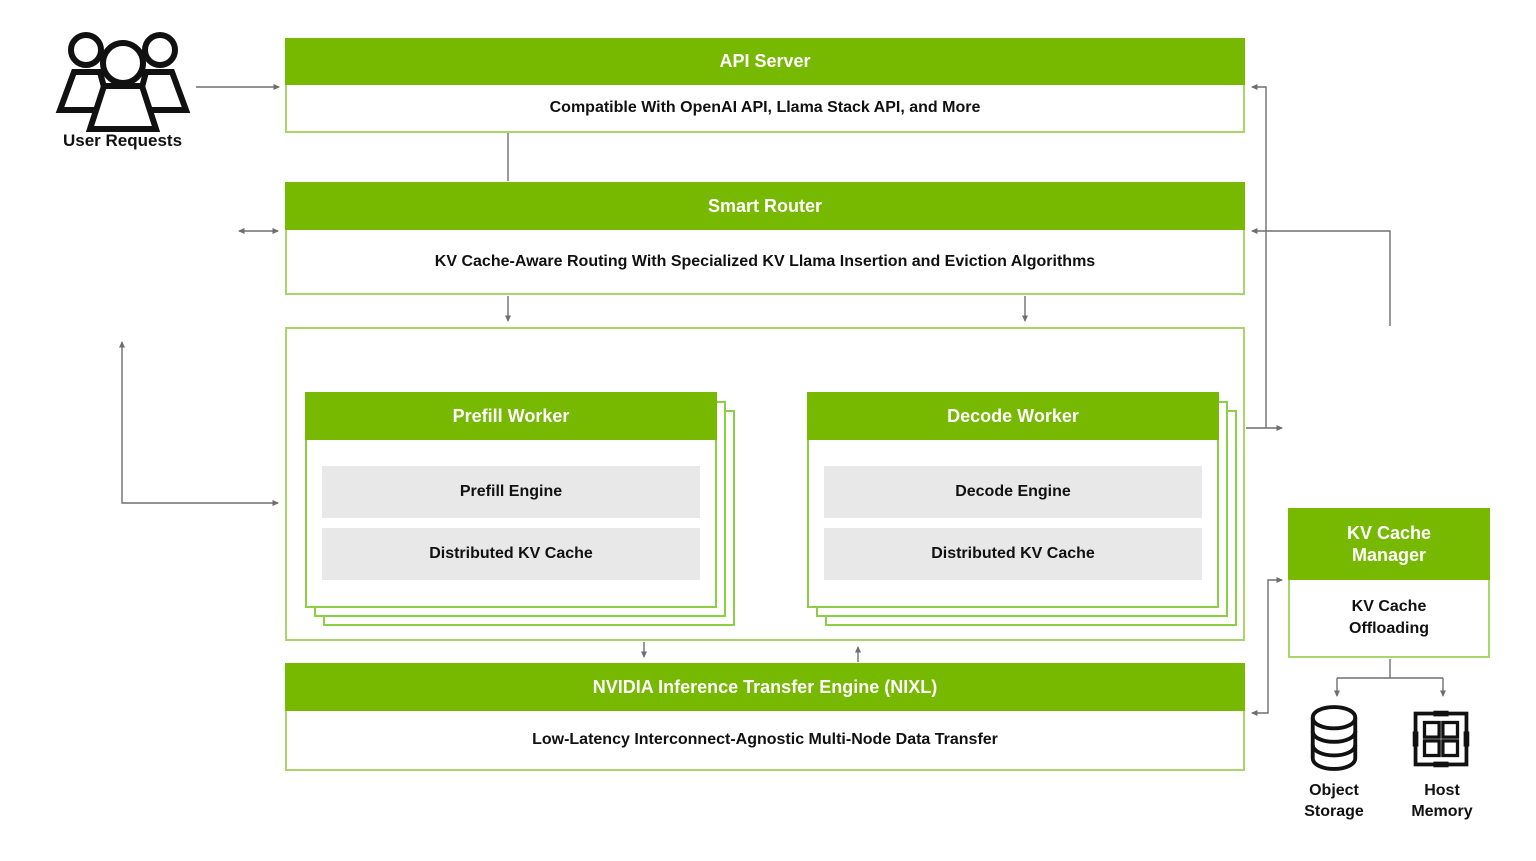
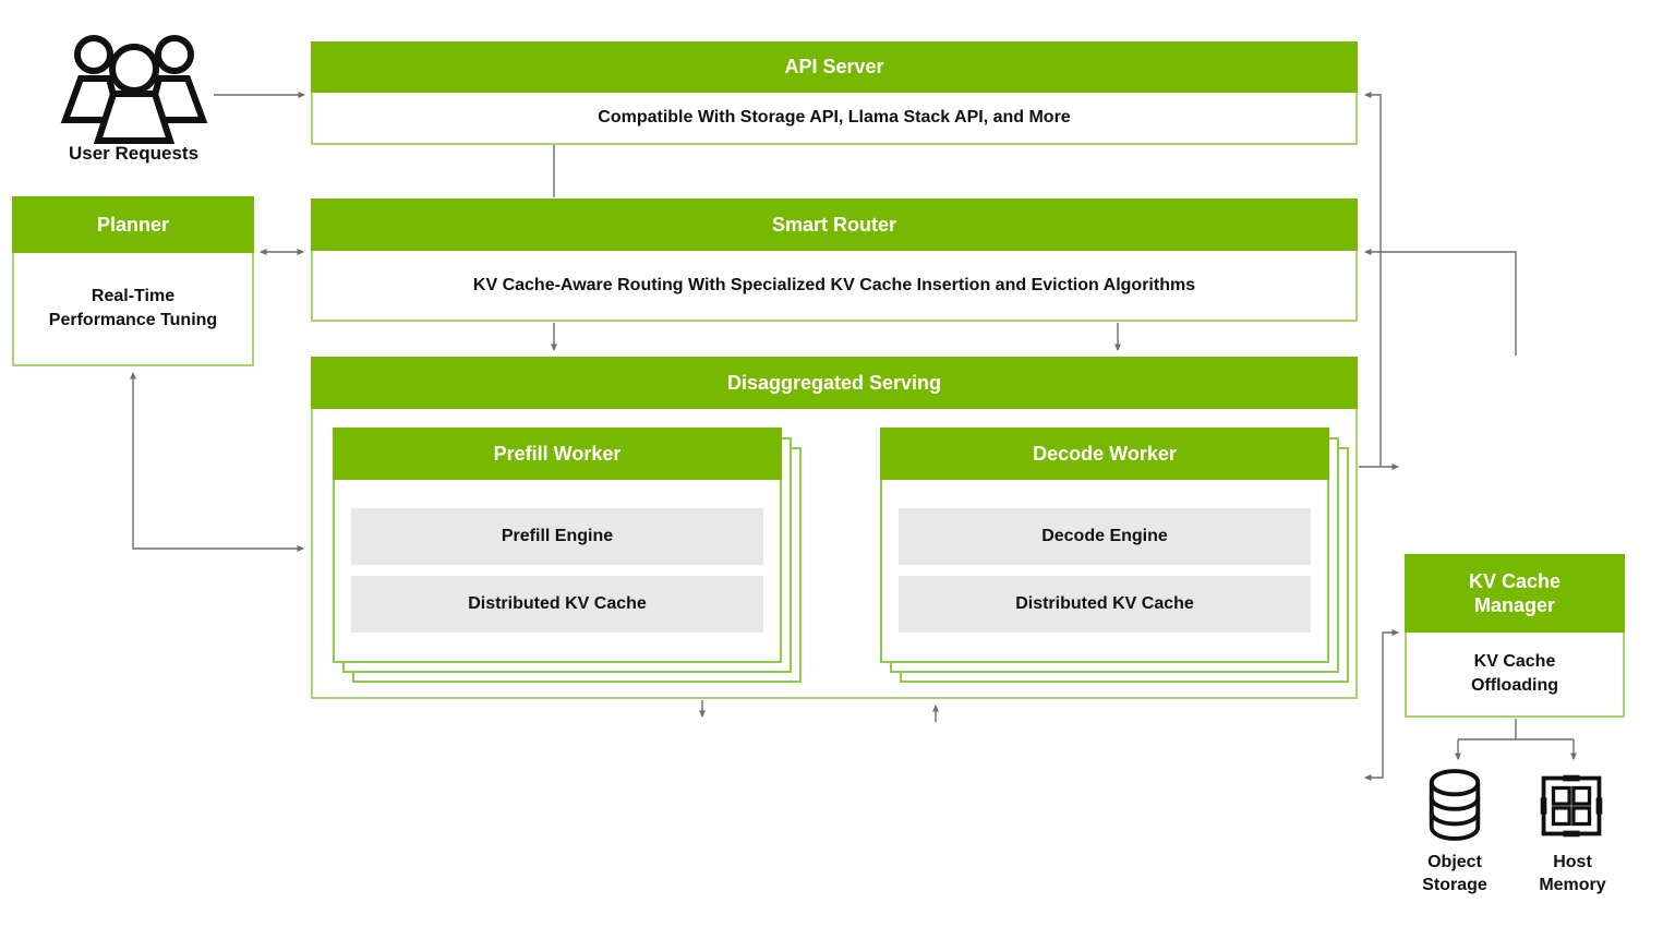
  User Requests
  API Server
- Compatible With OpenAI API, Llama Stack API, and More
+ Compatible With Storage API, Llama Stack API, and More
+ Planner
+ Real-Time Performance Tuning
  Smart Router
- KV Cache-Aware Routing With Specialized KV Llama Insertion and Eviction Algorithms
+ KV Cache-Aware Routing With Specialized KV Cache Insertion and Eviction Algorithms
+ Disaggregated Serving
  Prefill Worker
  Prefill Engine
  Distributed KV Cache
  Decode Worker
  Decode Engine
  Distributed KV Cache
  KV Cache Manager
  KV Cache Offloading
- NVIDIA Inference Transfer Engine (NIXL)
- Low-Latency Interconnect-Agnostic Multi-Node Data Transfer
  Object Storage
  Host Memory
